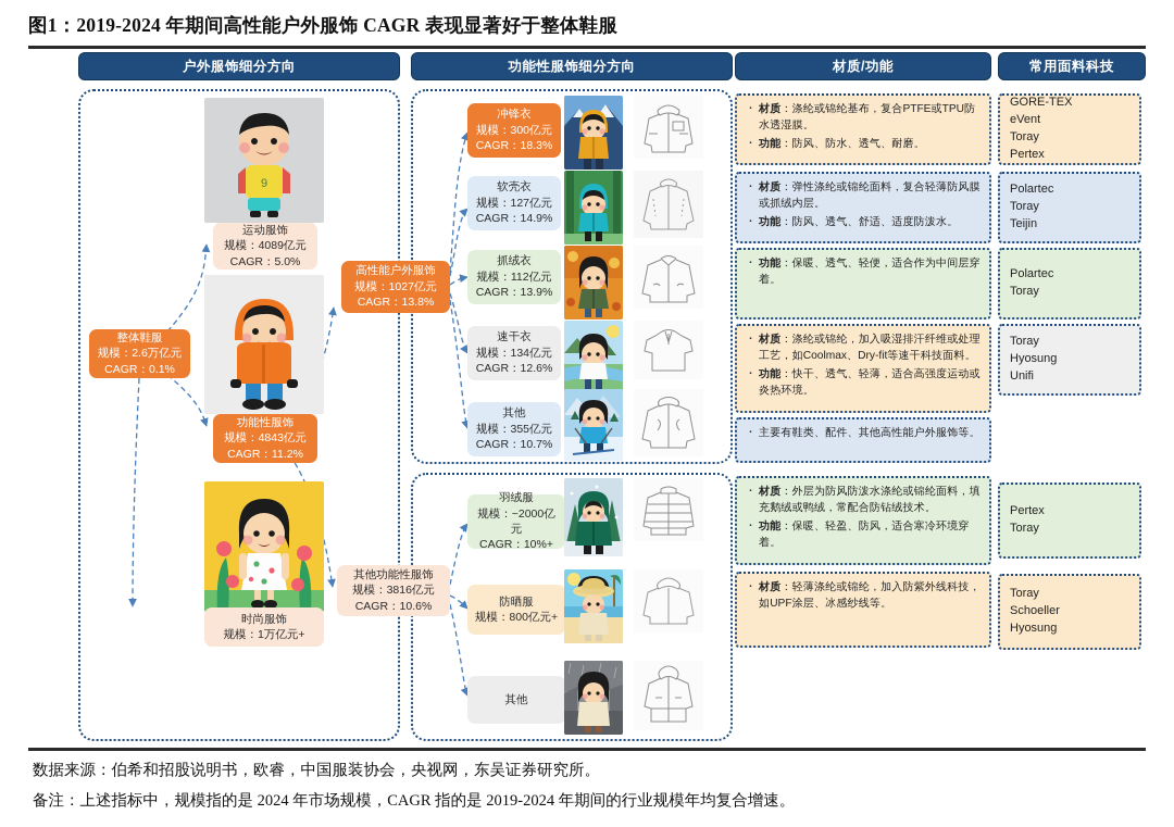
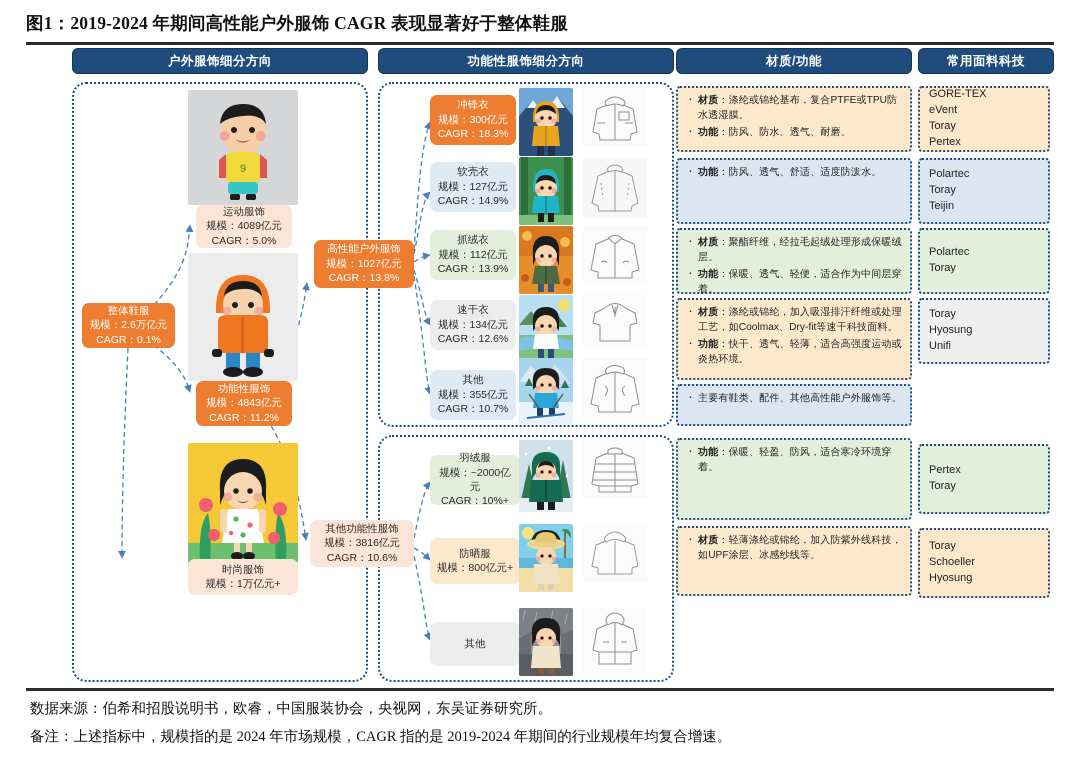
  图1：2019-2024 年期间高性能户外服饰 CAGR 表现显著好于整体鞋服
  户外服饰细分方向
  功能性服饰细分方向
  材质/功能
  常用面料科技
  9
  运动服饰
  规模：4089亿元
  CAGR：5.0%
  功能性服饰
  规模：4843亿元
  CAGR：11.2%
  整体鞋服
  规模：2.6万亿元
  CAGR：0.1%
  时尚服饰
  规模：1万亿元+
  高性能户外服饰
  规模：1027亿元
  CAGR：13.8%
  其他功能性服饰
  规模：3816亿元
  CAGR：10.6%
  冲锋衣
  规模：300亿元
  CAGR：18.3%
  软壳衣
  规模：127亿元
  CAGR：14.9%
  抓绒衣
  规模：112亿元
  CAGR：13.9%
  速干衣
  规模：134亿元
  CAGR：12.6%
  其他
  规模：355亿元
  CAGR：10.7%
  羽绒服
  规模：~2000亿元
  CAGR：10%+
  防晒服
  规模：800亿元+
  其他
  材质：涤纶或锦纶基布，复合PTFE或TPU防水透湿膜。
  功能：防风、防水、透气、耐磨。
- 材质：弹性涤纶或锦纶面料，复合轻薄防风膜或抓绒内层。
  功能：防风、透气、舒适、适度防泼水。
+ 材质：聚酯纤维，经拉毛起绒处理形成保暖绒层。
  功能：保暖、透气、轻便，适合作为中间层穿着。
  材质：涤纶或锦纶，加入吸湿排汗纤维或处理工艺，如Coolmax、Dry-fit等速干科技面料。
  功能：快干、透气、轻薄，适合高强度运动或炎热环境。
  主要有鞋类、配件、其他高性能户外服饰等。
- 材质：外层为防风防泼水涤纶或锦纶面料，填充鹅绒或鸭绒，常配合防钻绒技术。
  功能：保暖、轻盈、防风，适合寒冷环境穿着。
  材质：轻薄涤纶或锦纶，加入防紫外线科技，如UPF涂层、冰感纱线等。
  GORE-TEX
  eVent
  Toray
  Pertex
  Polartec
  Toray
  Teijin
  Polartec
  Toray
  Toray
  Hyosung
  Unifi
  Pertex
  Toray
  Toray
  Schoeller
  Hyosung
  数据来源：伯希和招股说明书，欧睿，中国服装协会，央视网，东吴证券研究所。
  备注：上述指标中，规模指的是 2024 年市场规模，CAGR 指的是 2019-2024 年期间的行业规模年均复合增速。
